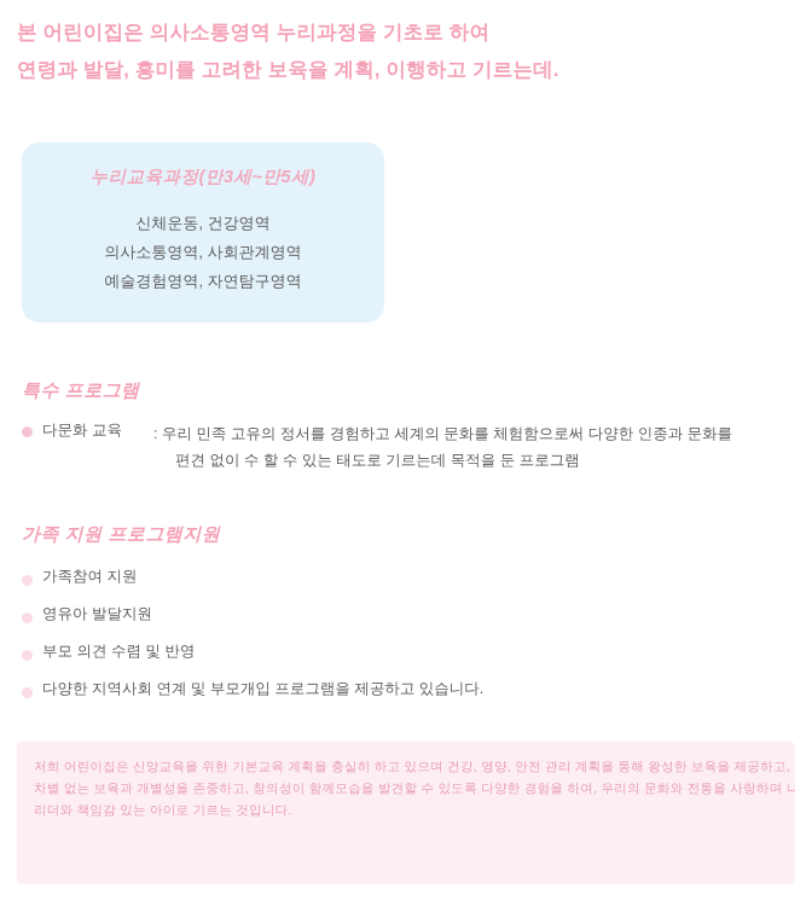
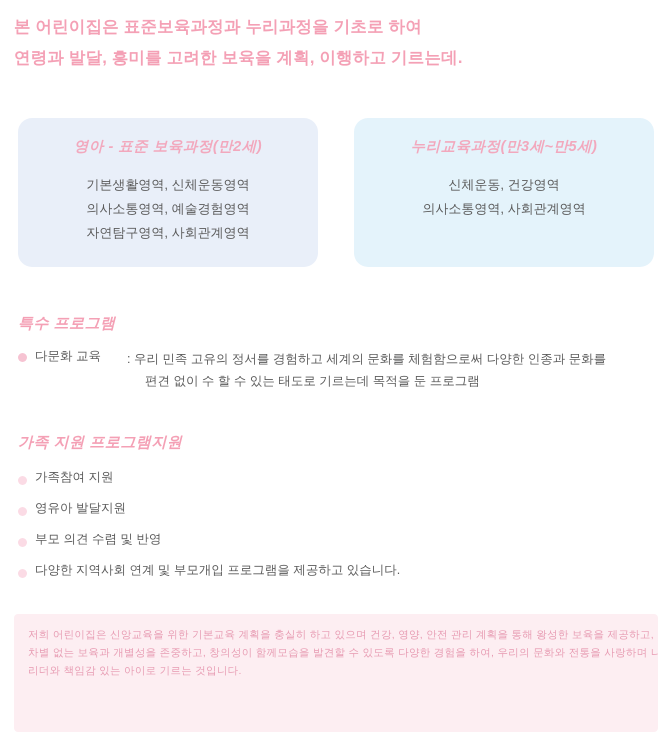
- 본 어린이집은 의사소통영역 누리과정을 기초로 하여
+ 본 어린이집은 표준보육과정과 누리과정을 기초로 하여
  연령과 발달, 흥미를 고려한 보육을 계획, 이행하고 기르는데.
+ 영아 - 표준 보육과정(만2세)
+ 기본생활영역, 신체운동영역
+ 의사소통영역, 예술경험영역
+ 자연탐구영역, 사회관계영역
  누리교육과정(만3세~만5세)
  신체운동, 건강영역
  의사소통영역, 사회관계영역
- 예술경험영역, 자연탐구영역
  특수 프로그램
  다문화 교육
  : 우리 민족 고유의 정서를 경험하고 세계의 문화를 체험함으로써 다양한 인종과 문화를
  편견 없이 수 할 수 있는 태도로 기르는데 목적을 둔 프로그램
  가족 지원 프로그램지원
  가족참여 지원
  영유아 발달지원
  부모 의견 수렴 및 반영
  다양한 지역사회 연계 및 부모개입 프로그램을 제공하고 있습니다.
  저희 어린이집은 신앙교육을 위한 기본교육 계획을 충실히 하고 있으며 건강, 영양, 안전 관리 계획을 통해 왕성한 보육을 제공하고,
  차별 없는 보육과 개별성을 존중하고, 창의성이 함께모습을 발견할 수 있도록 다양한 경험을 하여, 우리의 문화와 전통을 사랑하며 나
  리더와 책임감 있는 아이로 기르는 것입니다.
